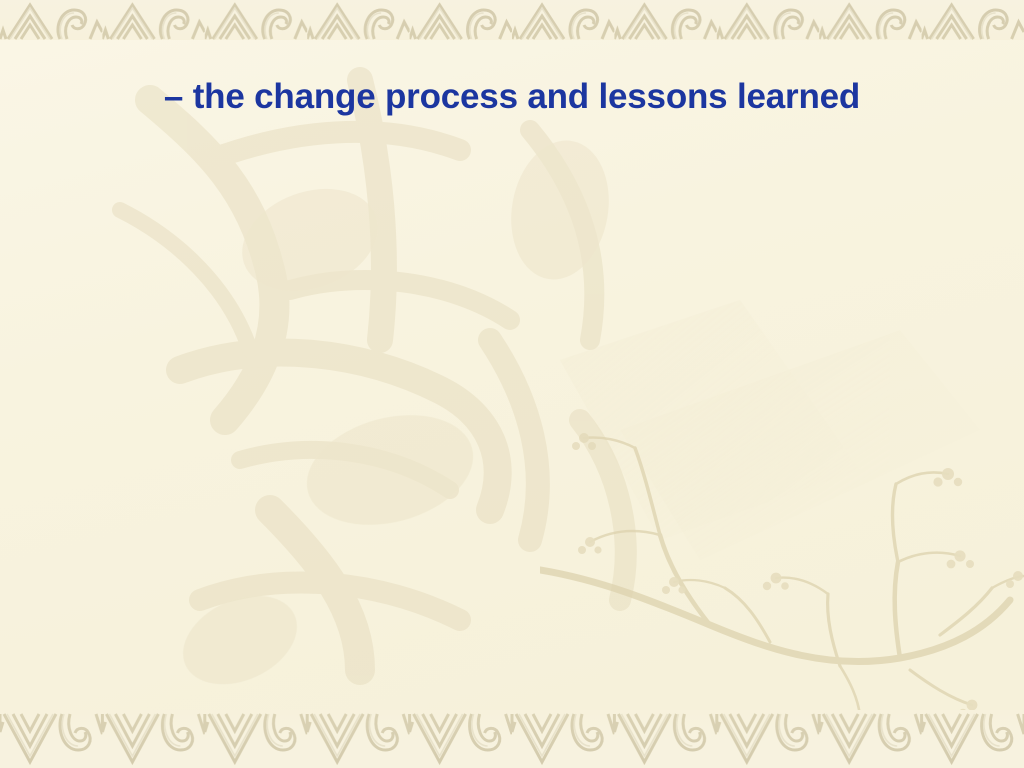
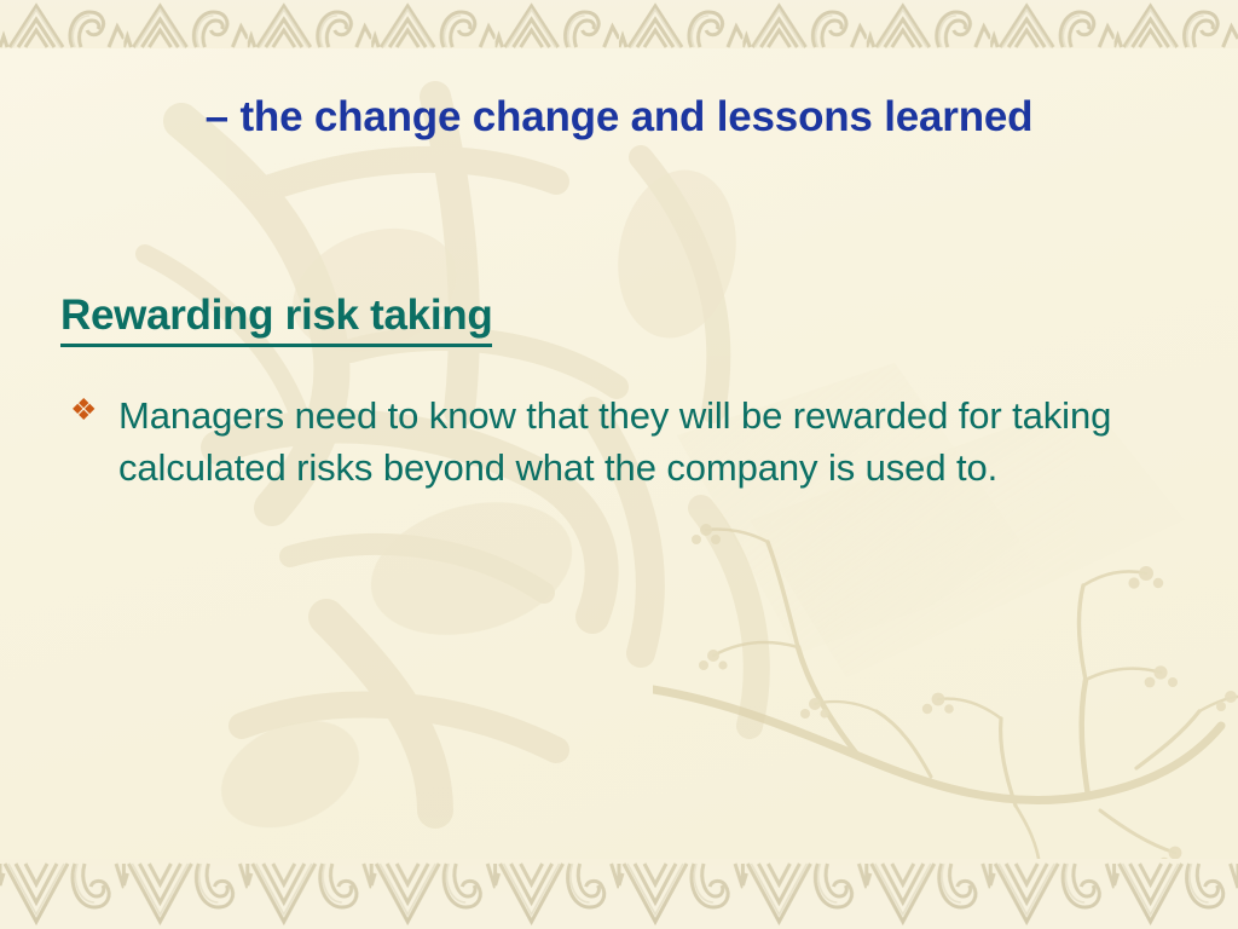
- – the change process and lessons learned
+ – the change change and lessons learned
+ Rewarding risk taking
+ ❖
+ Managers need to know that they will be rewarded for taking calculated risks beyond what the company is used to.
